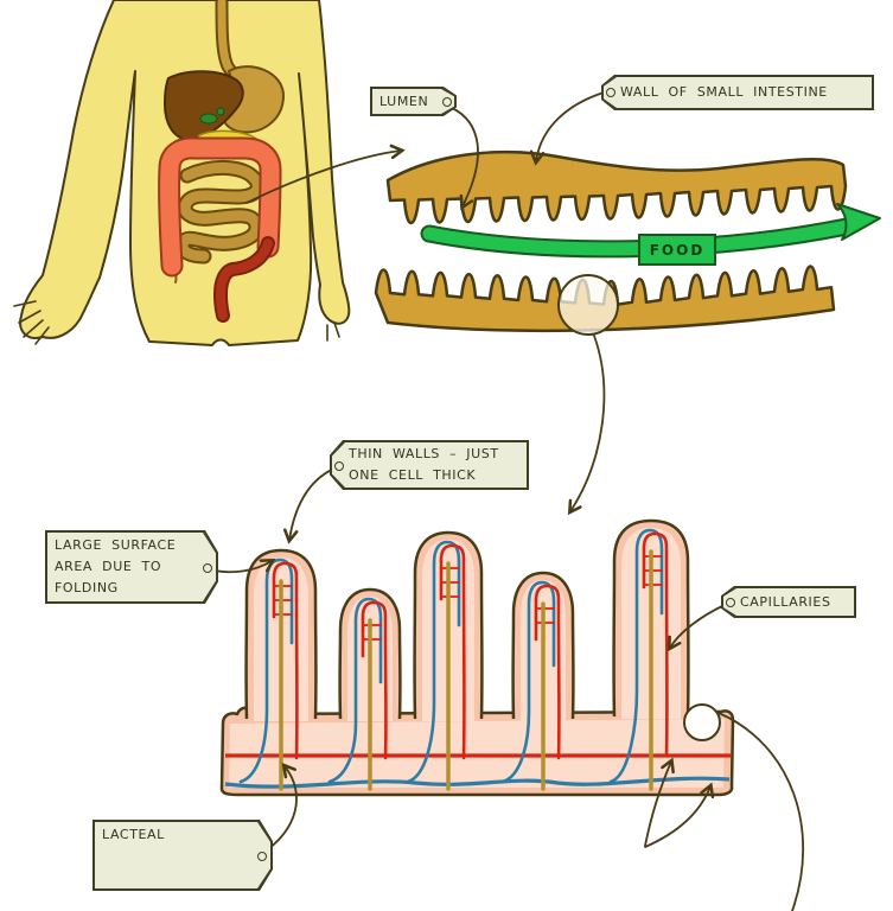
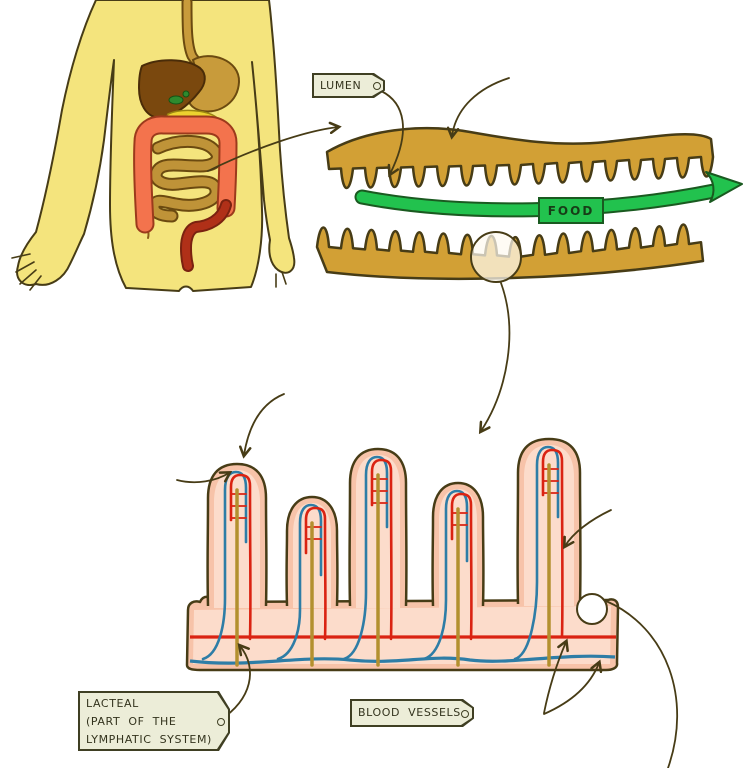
  LUMEN
- WALL OF SMALL INTESTINE
- THIN WALLS – JUST
- ONE CELL THICK
- LARGE SURFACE
- AREA DUE TO
- FOLDING
- CAPILLARIES
  LACTEAL
+ (PART OF THE
+ LYMPHATIC SYSTEM)
+ BLOOD VESSELS
  FOOD
